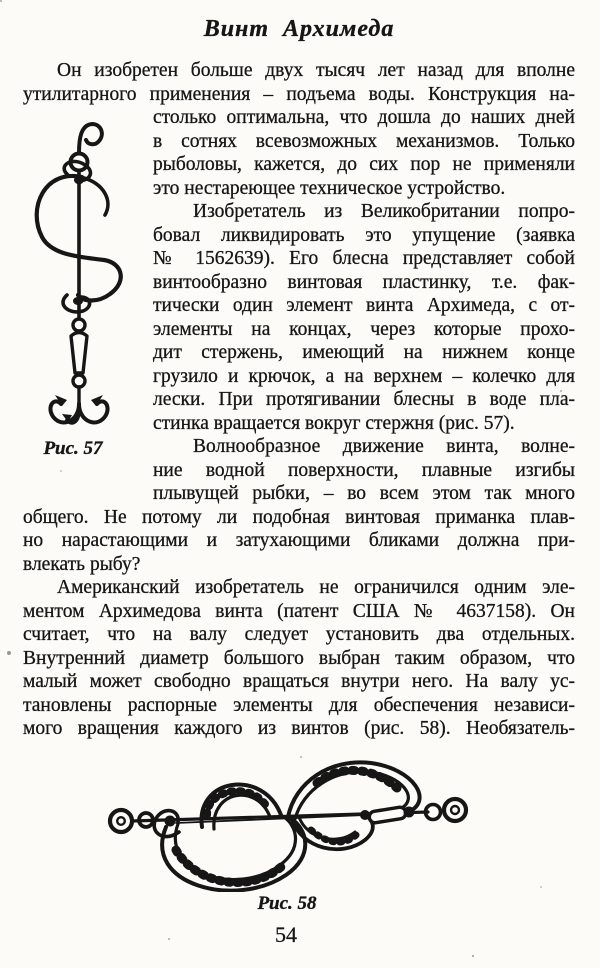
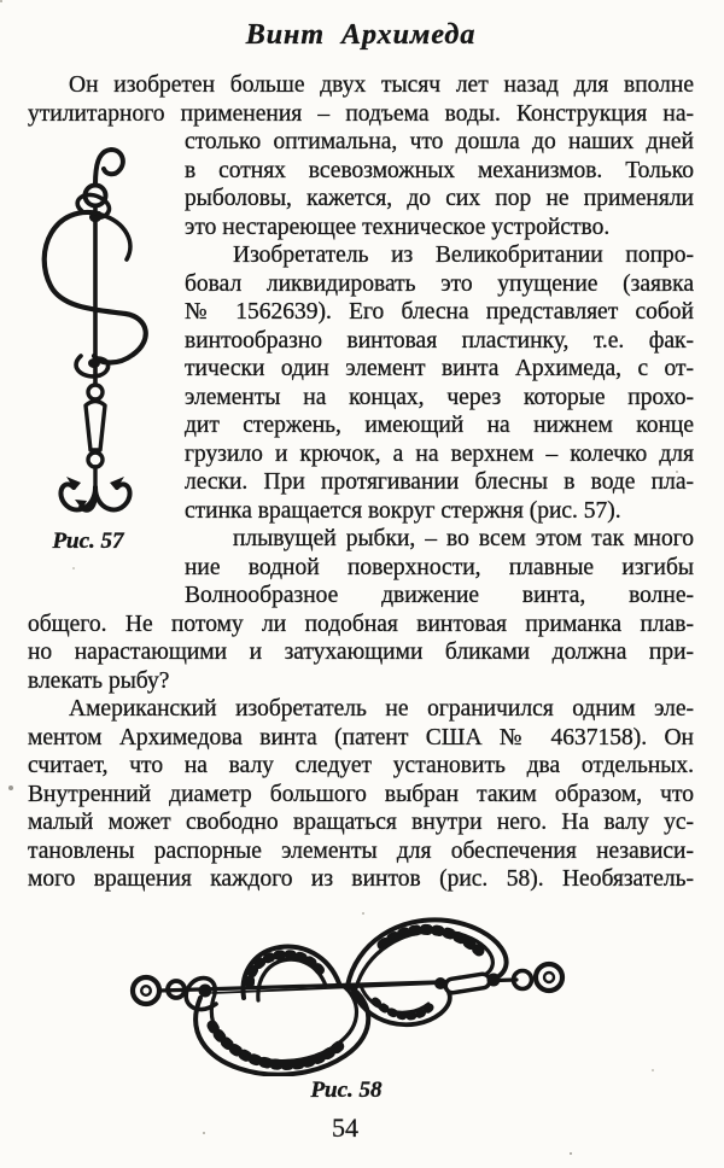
  Винт Архимеда
  Он изобретен больше двух тысяч лет назад для вполне
  утилитарного применения – подъема воды. Конструкция на-
  Рис. 57
  столько оптимальна, что дошла до наших дней
  в сотнях всевозможных механизмов. Только
  рыболовы, кажется, до сих пор не применяли
  это нестареющее техническое устройство.
  Изобретатель из Великобритании попро-
  бовал ликвидировать это упущение (заявка
  № 1562639). Его блесна представляет собой
  винтообразно винтовая пластинку, т.е. фак-
  тически один элемент винта Архимеда, с от-
  элементы на концах, через которые прохо-
  дит стержень, имеющий на нижнем конце
  грузило и крючок, а на верхнем – колечко для
  лески. При протягивании блесны в воде пла-
  стинка вращается вокруг стержня (рис. 57).
- Волнообразное движение винта, волне-
+ плывущей рыбки, – во всем этом так много
  ние водной поверхности, плавные изгибы
- плывущей рыбки, – во всем этом так много
+ Волнообразное движение винта, волне-
  общего. Не потому ли подобная винтовая приманка плав-
  но нарастающими и затухающими бликами должна при-
  влекать рыбу?
  Американский изобретатель не ограничился одним эле-
  ментом Архимедова винта (патент США № 4637158). Он
  считает, что на валу следует установить два отдельных.
  Внутренний диаметр большого выбран таким образом, что
  малый может свободно вращаться внутри него. На валу ус-
  тановлены распорные элементы для обеспечения независи-
  мого вращения каждого из винтов (рис. 58). Необязатель-
  Рис. 58
  54
